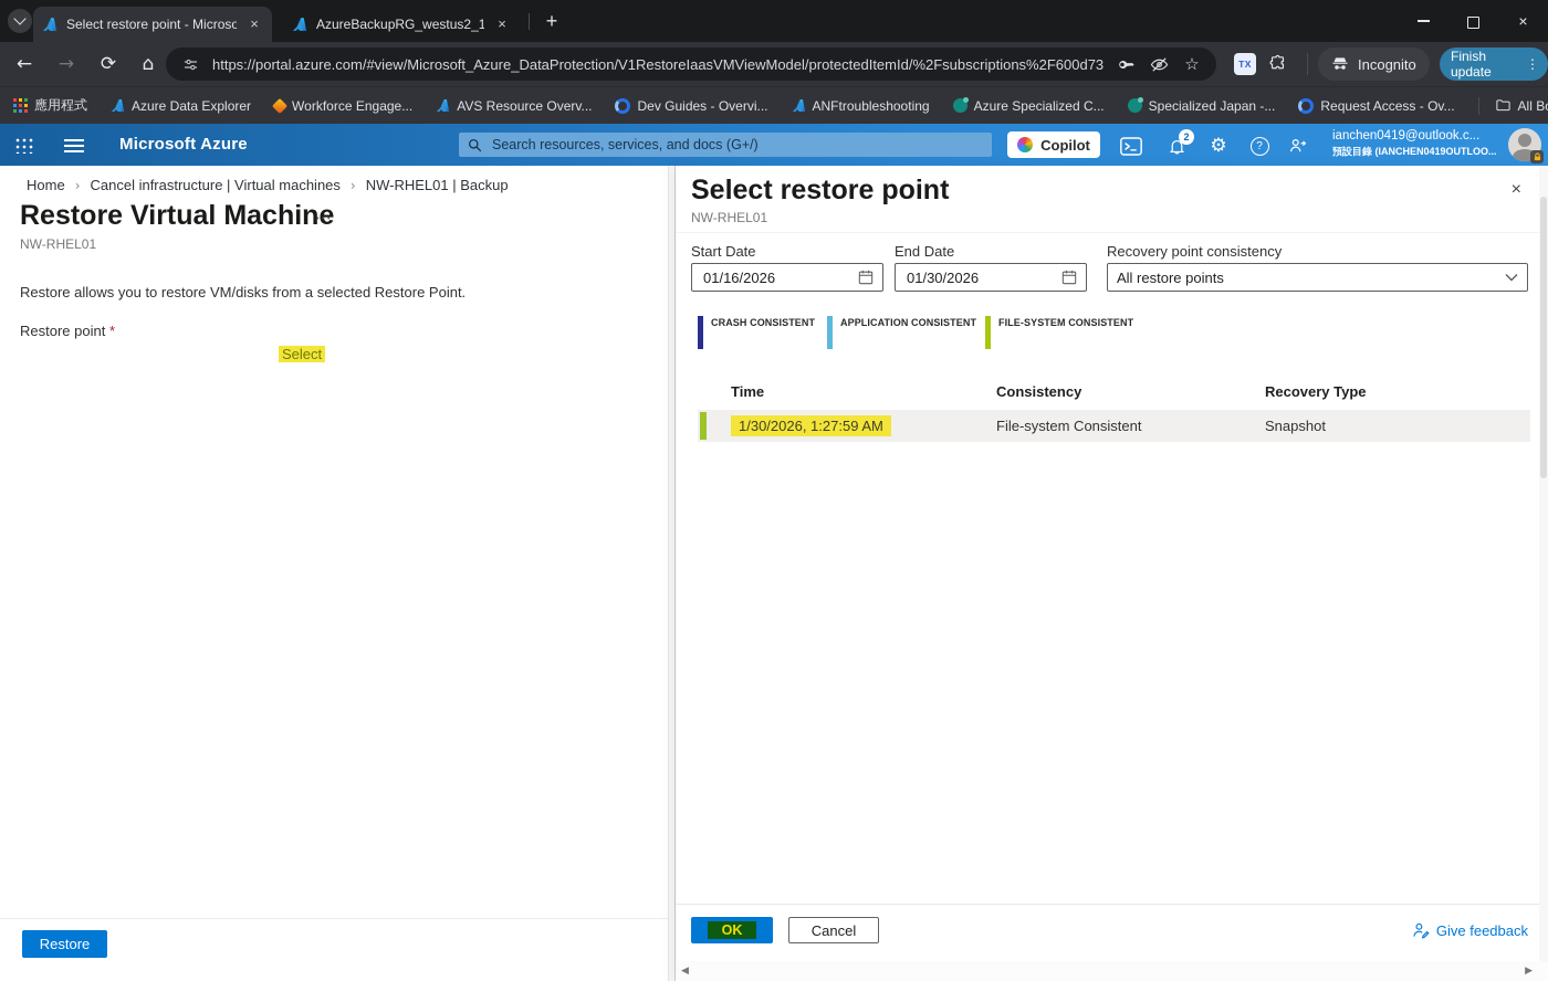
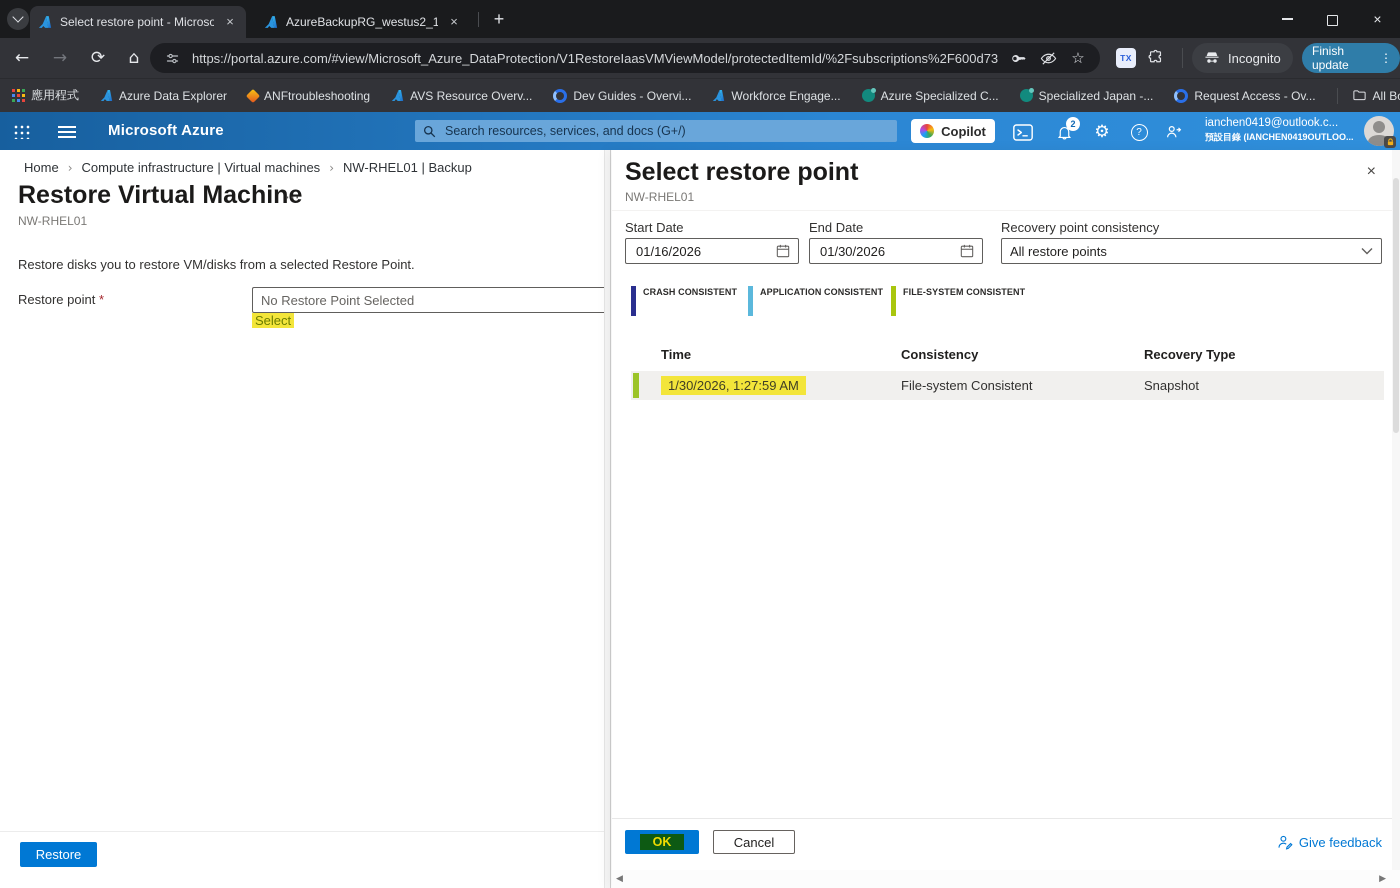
  Select restore point - Microso
  ×
  AzureBackupRG_westus2_1
  ×
  +
  ×
  ←
  →
  ⟳
  ⌂
  https://portal.azure.com/#view/Microsoft_Azure_DataProtection/V1RestoreIaasVMViewModel/protectedItemId/%2Fsubscriptions%2F600d73
  ☆
  TX
  Incognito
  Finish update
  ⋮
  應用程式
  Azure Data Explorer
- Workforce Engage...
+ ANFtroubleshooting
  AVS Resource Overv...
  Dev Guides - Overvi...
- ANFtroubleshooting
+ Workforce Engage...
  Azure Specialized C...
  Specialized Japan -...
  Request Access - Ov...
  Microsoft Azure
  Search resources, services, and docs (G+/)
  Copilot
  2
  ⚙
  ?
  ianchen0419@outlook.c...
  預設目錄 (IANCHEN0419OUTLOO...
  Home
  ›
- Cancel infrastructure | Virtual machines
+ Compute infrastructure | Virtual machines
  ›
  NW-RHEL01 | Backup
  Restore Virtual Machine
  ⋯
  NW-RHEL01
- Restore allows you to restore VM/disks from a selected Restore Point.
+ Restore disks you to restore VM/disks from a selected Restore Point.
  Restore point *
+ No Restore Point Selected
  Select
  Restore
  Select restore point
  ×
  NW-RHEL01
  Start Date
  End Date
  Recovery point consistency
  01/16/2026
  01/30/2026
  All restore points
  CRASH CONSISTENT
  APPLICATION CONSISTENT
  FILE-SYSTEM CONSISTENT
  Time
  Consistency
  Recovery Type
  1/30/2026, 1:27:59 AM
  File-system Consistent
  Snapshot
  OK
  Cancel
  Give feedback
  ◀
  ▶
